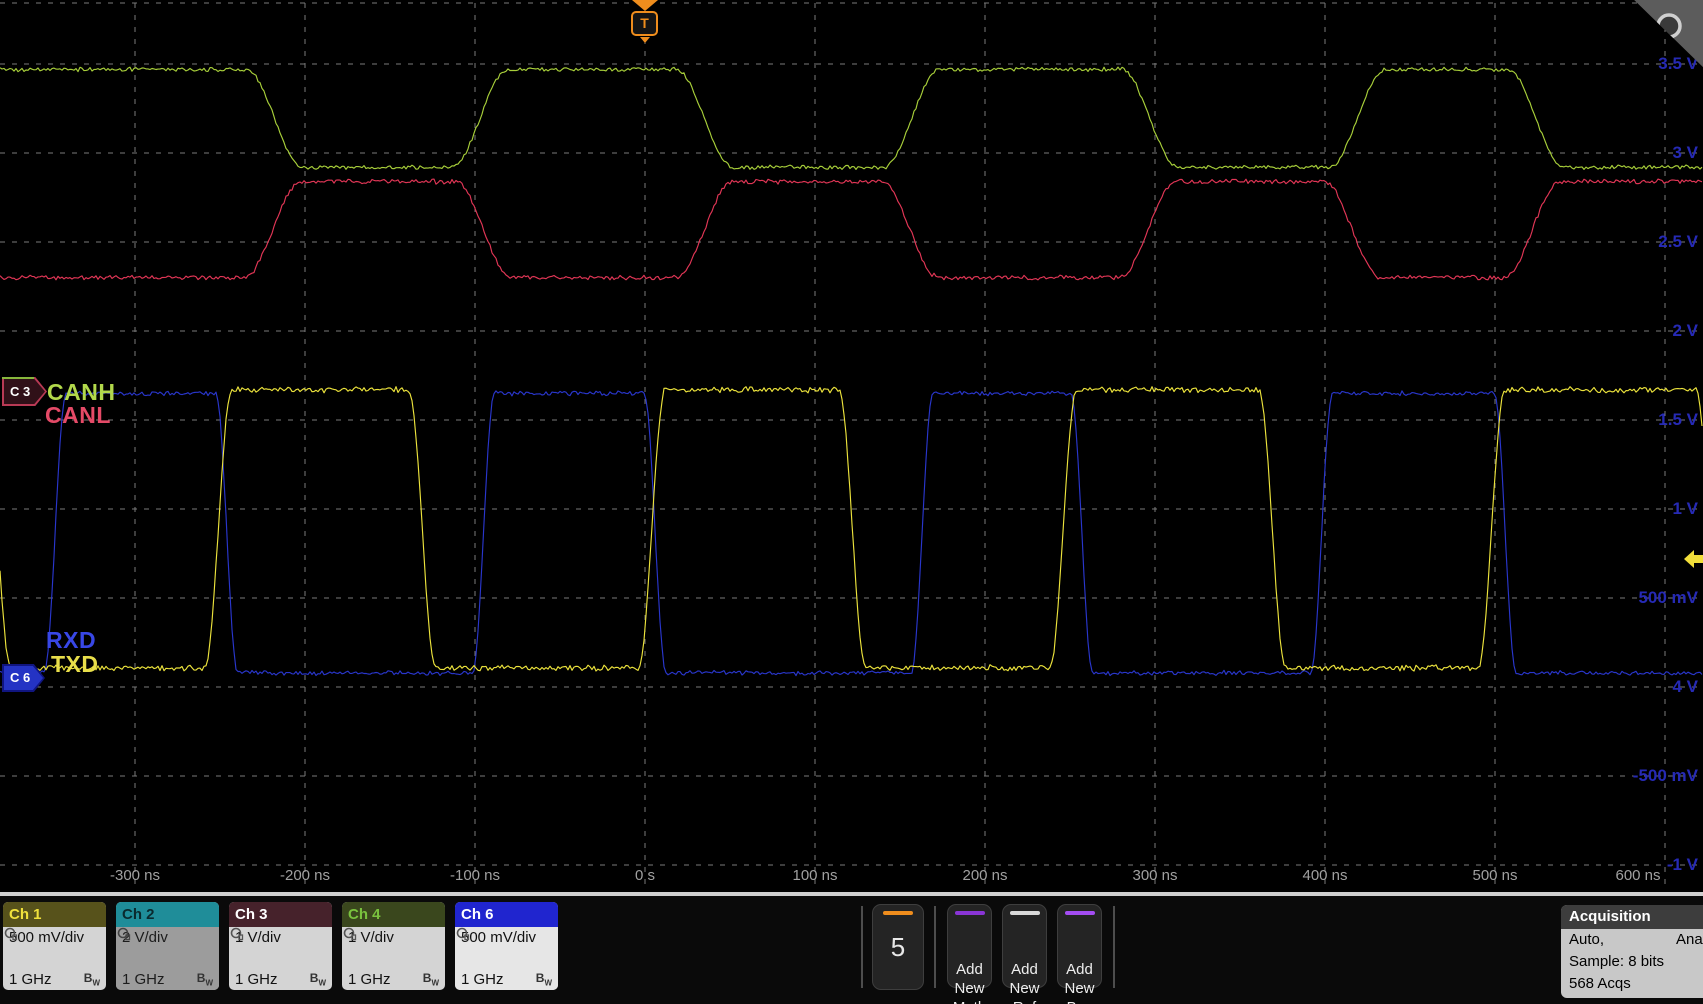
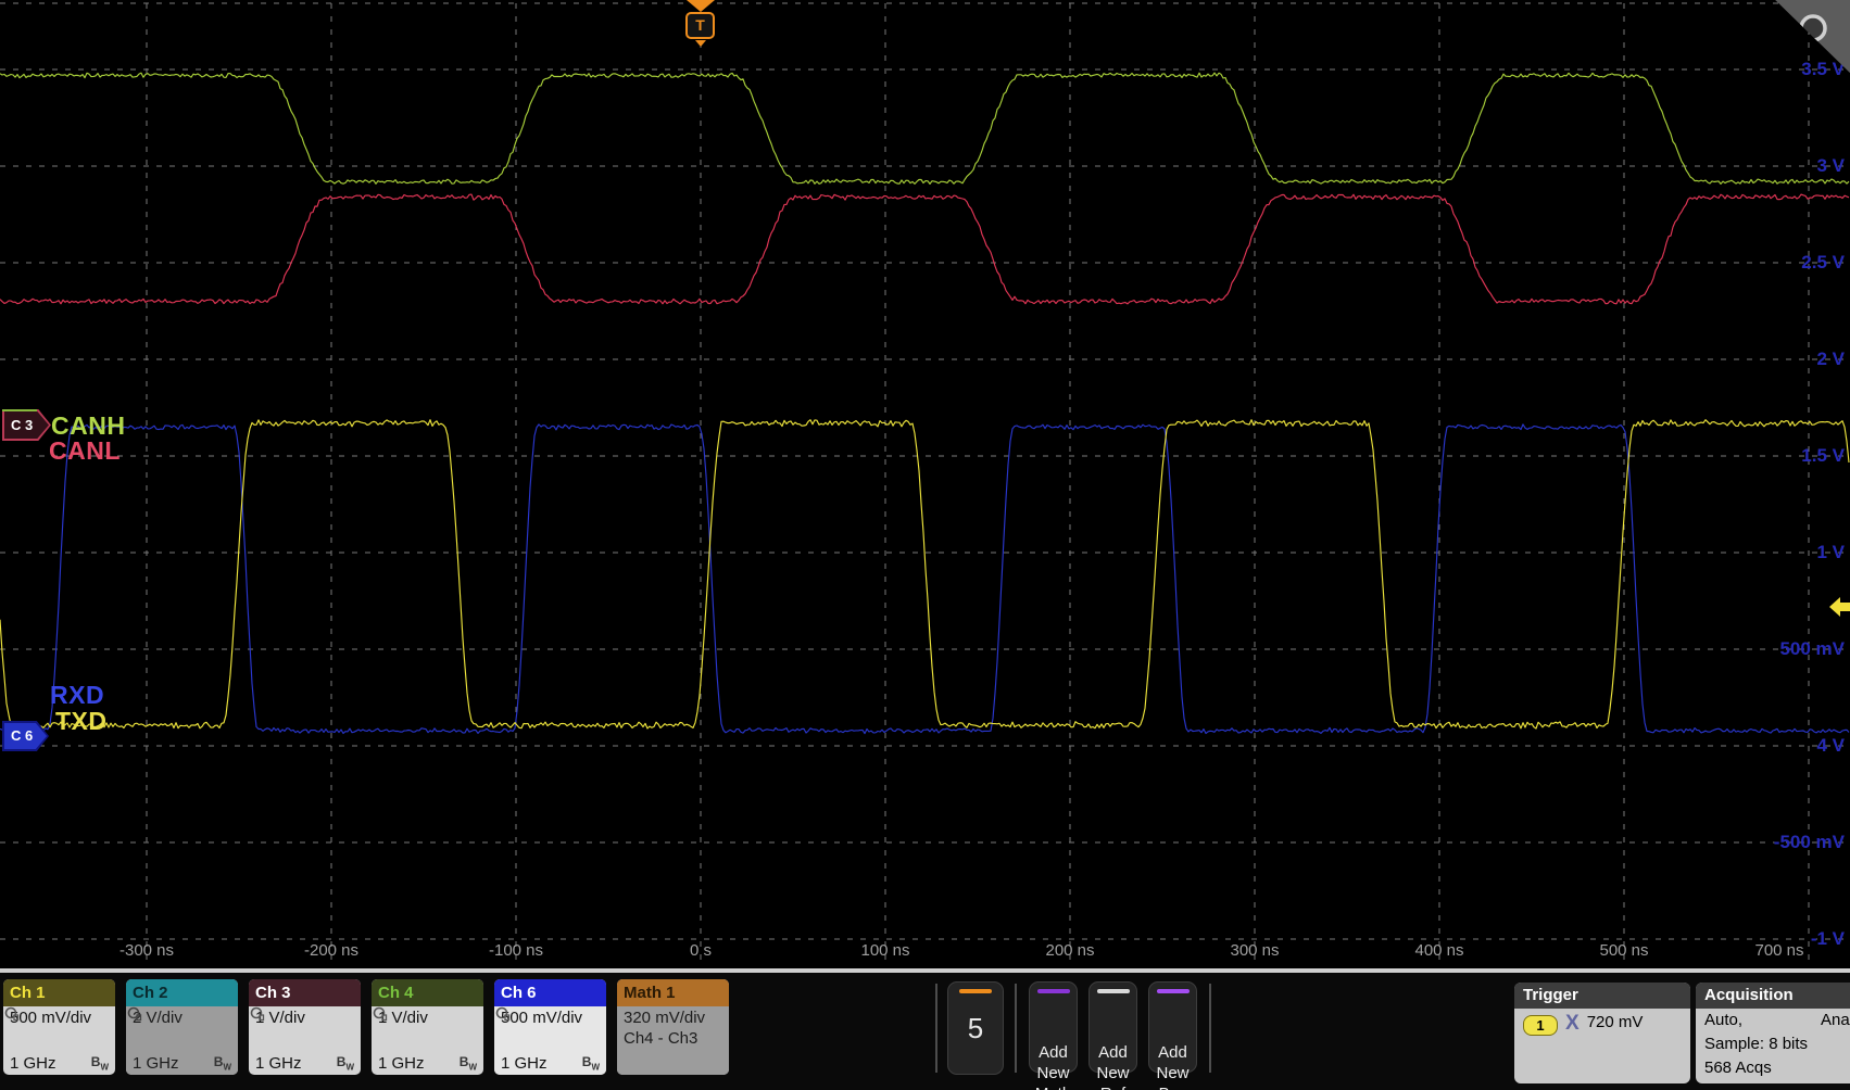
  3.5 V
  3 V
  2.5 V
  2 V
  1.5 V
  1 V
  500 mV
  4 V
  -500 mV
  -1 V
  -300 ns
  -200 ns
  -100 ns
  0 s
  100 ns
  200 ns
  300 ns
  400 ns
  500 ns
- 600 ns
+ 700 ns
  T
  C 3
  C 6
  CANH
  CANL
  RXD
  TXD
  Ch 1
  00 mV/div
  1 GHz
  BW
  Ch 2
  V/div
  1 GHz
  BW
  Ch 3
  V/div
  1 GHz
  BW
  Ch 4
  V/div
  1 GHz
  BW
  Ch 6
  00 mV/div
  1 GHz
  BW
+ Math 1
+ 320 mV/div
+ Ch4 - Ch3
  5
  Add
  New
  Add
  New
  Add
  New
+ Trigger
+ 1 X 720 mV
  Acquisition
  Auto,
  Ana
  Sample: 8 bits
  568 Acqs
